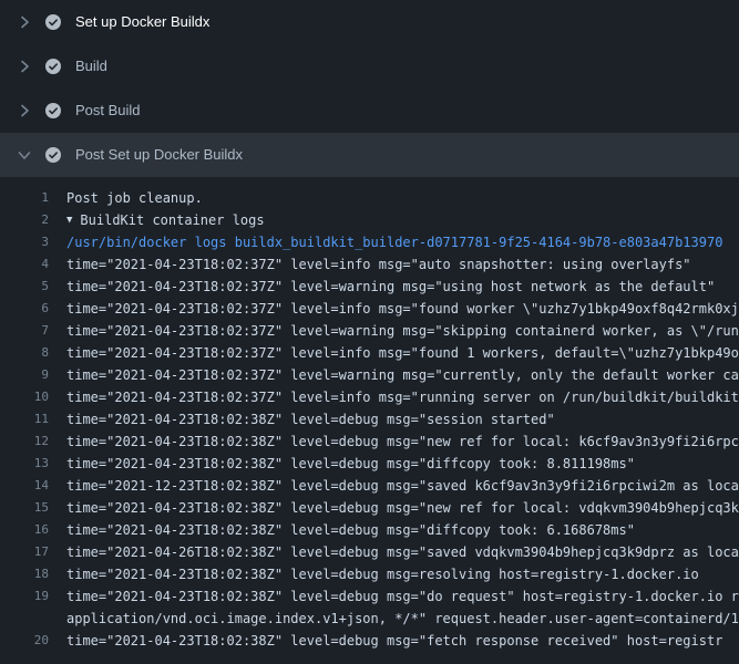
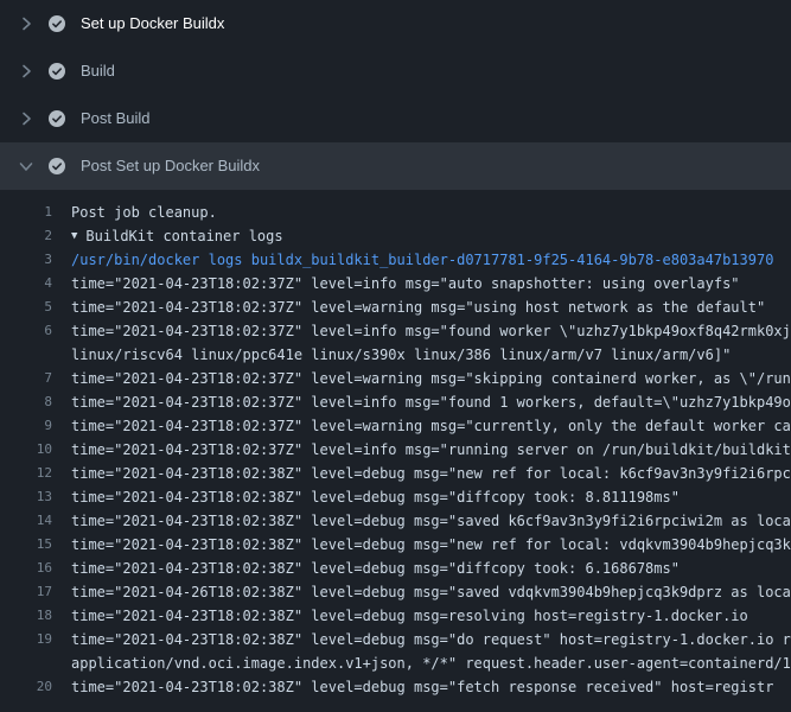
  Set up Docker Buildx
  Build
  Post Build
  Post Set up Docker Buildx
  1
  Post job cleanup.
  2
  ▼
  BuildKit container logs
  3
  /usr/bin/docker logs buildx_buildkit_builder-d0717781-9f25-4164-9b78-e803a47b13970
  4
  time="2021-04-23T18:02:37Z" level=info msg="auto snapshotter: using overlayfs"
  5
  time="2021-04-23T18:02:37Z" level=warning msg="using host network as the default"
  6
  time="2021-04-23T18:02:37Z" level=info msg="found worker \"uzhz7y1bkp49oxf8q42rmk0xj
+ linux/riscv64 linux/ppc641e linux/s390x linux/386 linux/arm/v7 linux/arm/v6]"
  7
  time="2021-04-23T18:02:37Z" level=warning msg="skipping containerd worker, as \"/run
  8
  time="2021-04-23T18:02:37Z" level=info msg="found 1 workers, default=\"uzhz7y1bkp49o
  9
  time="2021-04-23T18:02:37Z" level=warning msg="currently, only the default worker ca
  10
  time="2021-04-23T18:02:37Z" level=info msg="running server on /run/buildkit/buildkit
- 11
- time="2021-04-23T18:02:38Z" level=debug msg="session started"
  12
  time="2021-04-23T18:02:38Z" level=debug msg="new ref for local: k6cf9av3n3y9fi2i6rpc
  13
  time="2021-04-23T18:02:38Z" level=debug msg="diffcopy took: 8.811198ms"
  14
- time="2021-12-23T18:02:38Z" level=debug msg="saved k6cf9av3n3y9fi2i6rpciwi2m as loca
+ time="2021-04-23T18:02:38Z" level=debug msg="saved k6cf9av3n3y9fi2i6rpciwi2m as loca
  15
  time="2021-04-23T18:02:38Z" level=debug msg="new ref for local: vdqkvm3904b9hepjcq3k
  16
  time="2021-04-23T18:02:38Z" level=debug msg="diffcopy took: 6.168678ms"
  17
  time="2021-04-26T18:02:38Z" level=debug msg="saved vdqkvm3904b9hepjcq3k9dprz as loca
  18
  time="2021-04-23T18:02:38Z" level=debug msg=resolving host=registry-1.docker.io
  19
  time="2021-04-23T18:02:38Z" level=debug msg="do request" host=registry-1.docker.io r
  application/vnd.oci.image.index.v1+json, */*" request.header.user-agent=containerd/1
  20
  time="2021-04-23T18:02:38Z" level=debug msg="fetch response received" host=registr
